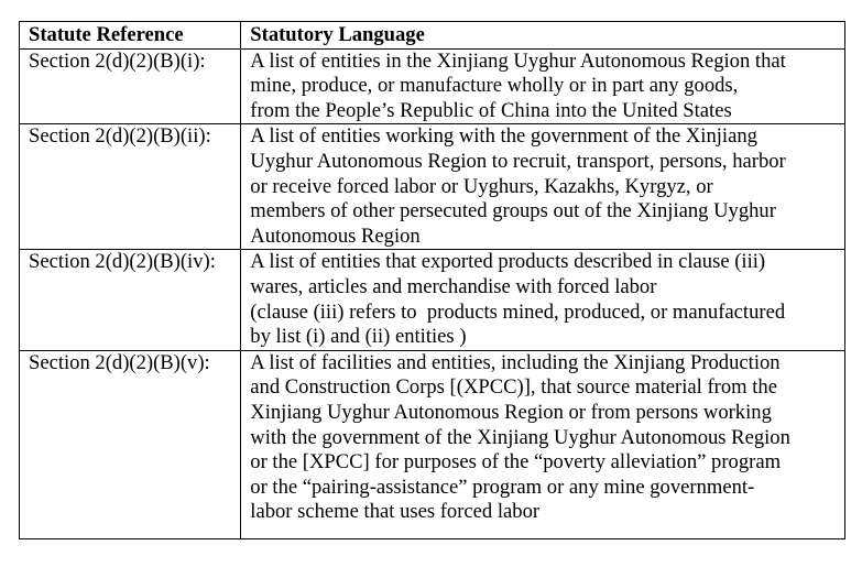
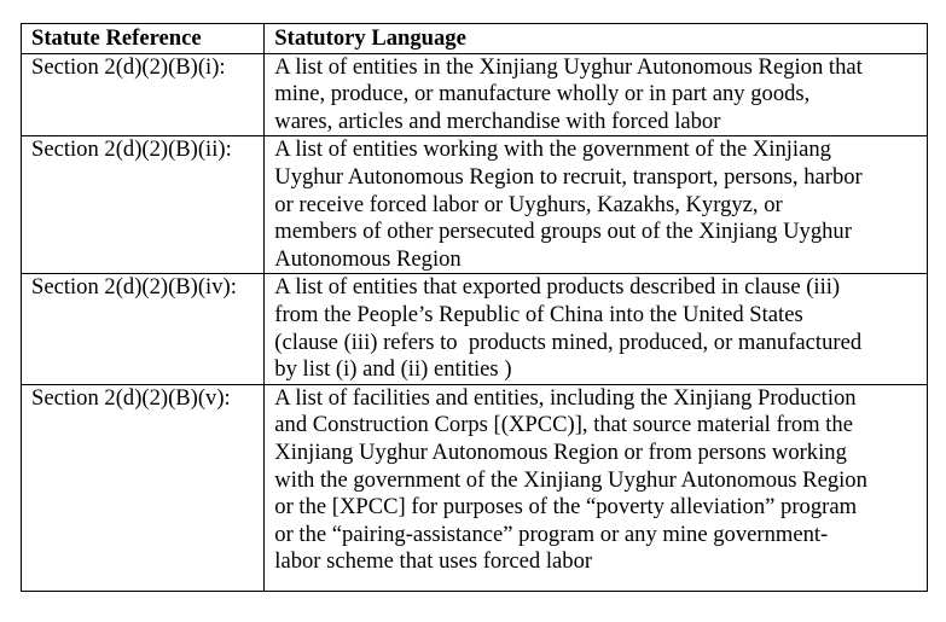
  Statute Reference	Statutory Language
- Section 2(d)(2)(B)(i):	A list of entities in the Xinjiang Uyghur Autonomous Region that mine, produce, or manufacture wholly or in part any goods, from the People’s Republic of China into the United States
+ Section 2(d)(2)(B)(i):	A list of entities in the Xinjiang Uyghur Autonomous Region that mine, produce, or manufacture wholly or in part any goods, wares, articles and merchandise with forced labor
  Section 2(d)(2)(B)(ii):	A list of entities working with the government of the Xinjiang Uyghur Autonomous Region to recruit, transport, persons, harbor or receive forced labor or Uyghurs, Kazakhs, Kyrgyz, or members of other persecuted groups out of the Xinjiang Uyghur Autonomous Region
- Section 2(d)(2)(B)(iv):	A list of entities that exported products described in clause (iii) wares, articles and merchandise with forced labor (clause (iii) refers to products mined, produced, or manufactured by list (i) and (ii) entities )
+ Section 2(d)(2)(B)(iv):	A list of entities that exported products described in clause (iii) from the People’s Republic of China into the United States (clause (iii) refers to products mined, produced, or manufactured by list (i) and (ii) entities )
  Section 2(d)(2)(B)(v):	A list of facilities and entities, including the Xinjiang Production and Construction Corps [(XPCC)], that source material from the Xinjiang Uyghur Autonomous Region or from persons working with the government of the Xinjiang Uyghur Autonomous Region or the [XPCC] for purposes of the “poverty alleviation” program or the “pairing-assistance” program or any mine government- labor scheme that uses forced labor
